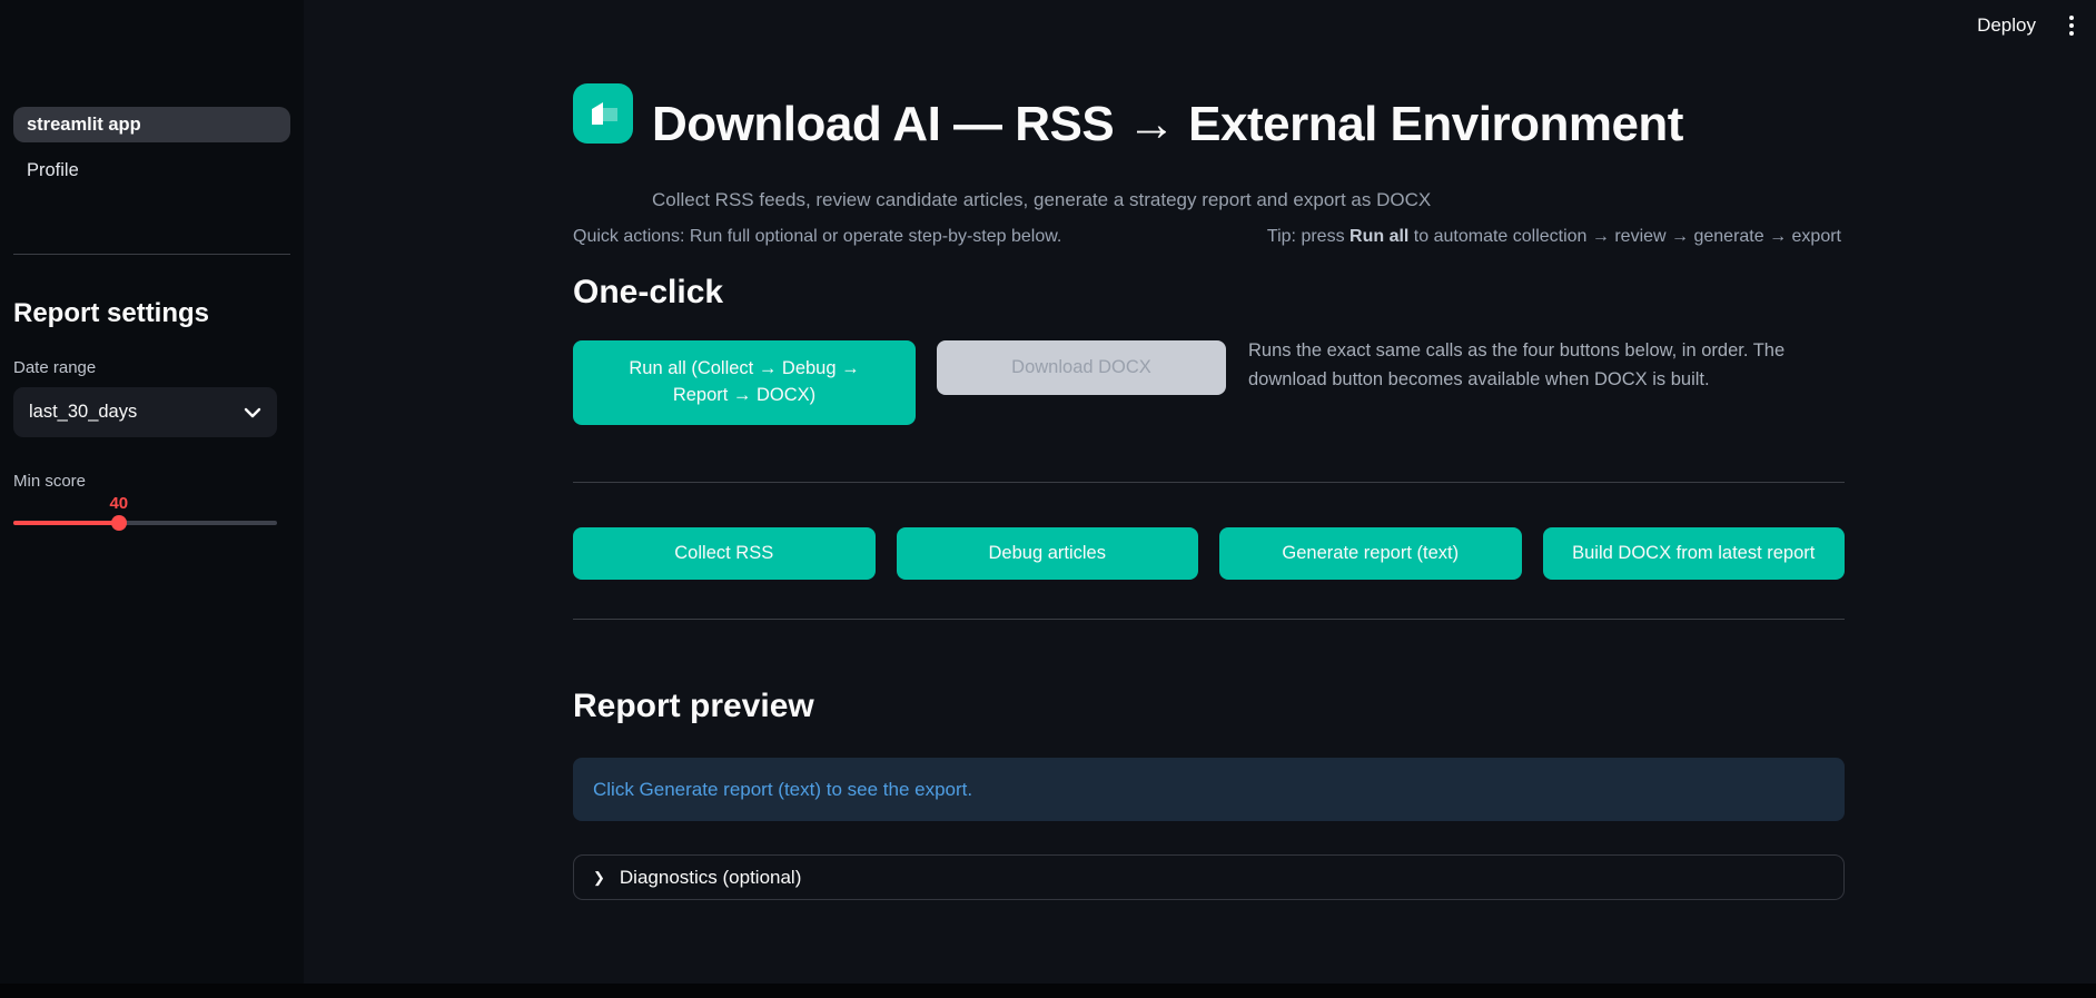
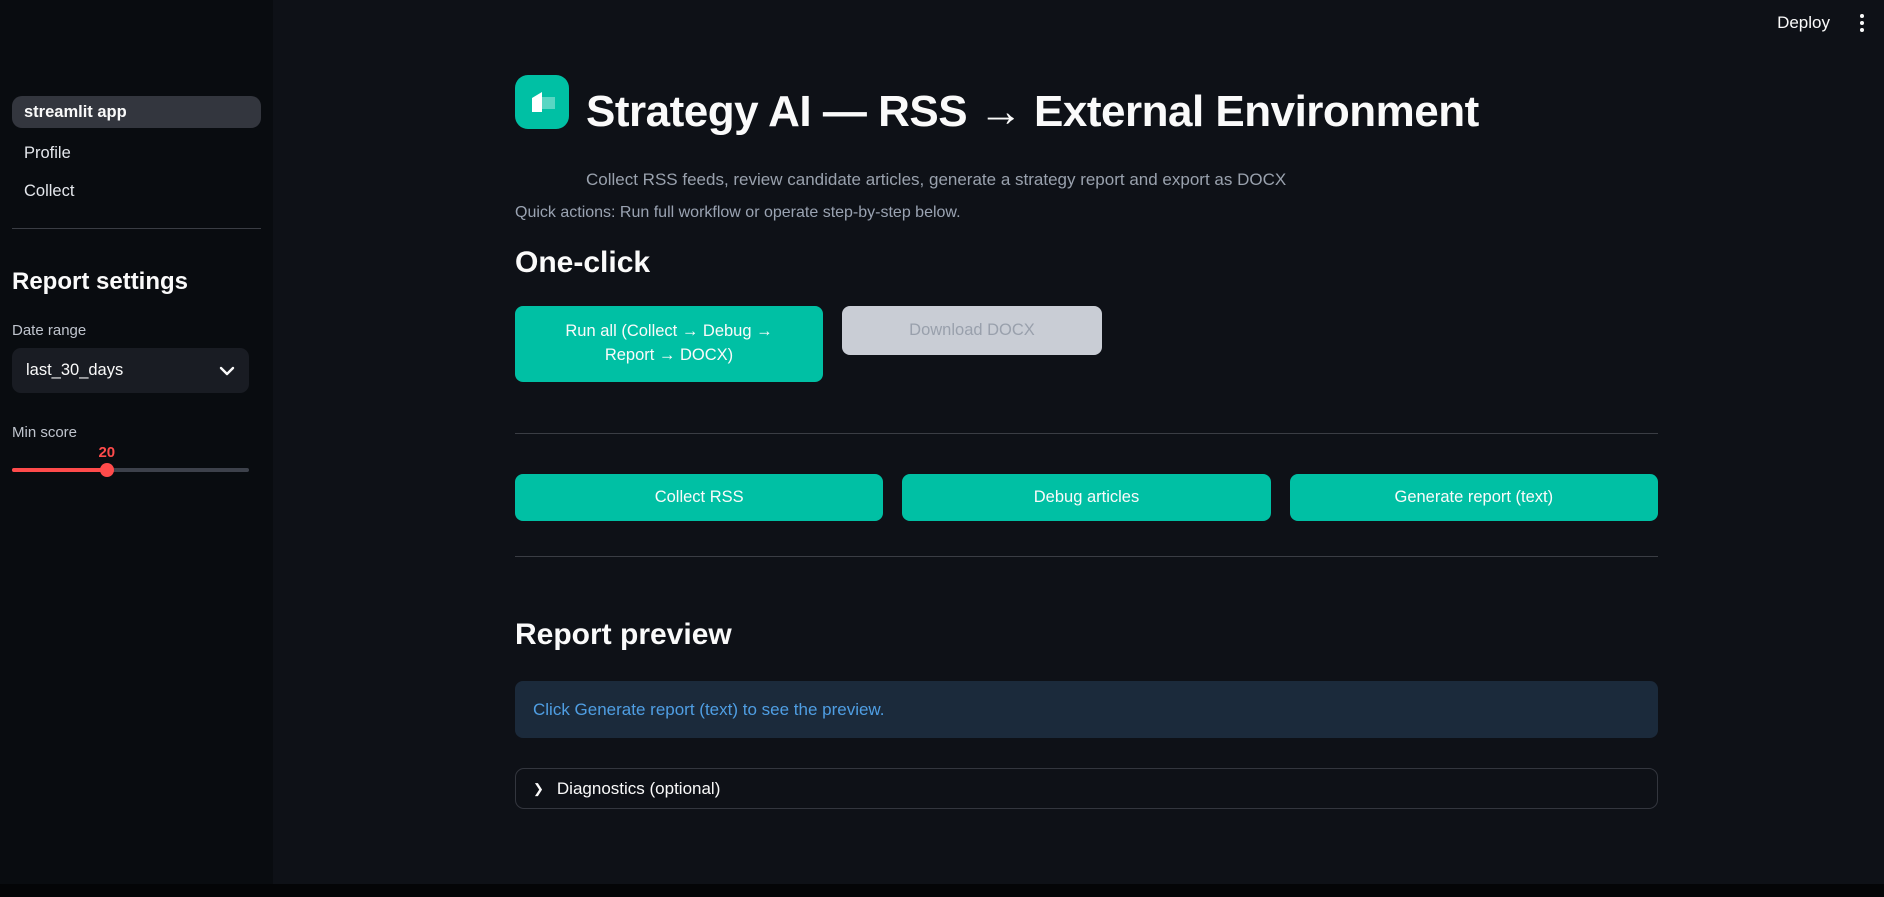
  streamlit app
  Profile
+ Collect
  Report settings
  Date range
  last_30_days
  Min score
- 40
+ 20
  Deploy
- Download AI — RSS → External Environment
+ Strategy AI — RSS → External Environment
  Collect RSS feeds, review candidate articles, generate a strategy report and export as DOCX
- Quick actions: Run full optional or operate step-by-step below.
+ Quick actions: Run full workflow or operate step-by-step below.
- Tip: press Run all to automate collection → review → generate → export
  One-click
  Run all (Collect → Debug → Report → DOCX)
  Download DOCX
- Runs the exact same calls as the four buttons below, in order. The download button becomes available when DOCX is built.
  Collect RSS
  Debug articles
  Generate report (text)
- Build DOCX from latest report
  Report preview
- Click Generate report (text) to see the export.
+ Click Generate report (text) to see the preview.
  ❯
  Diagnostics (optional)
